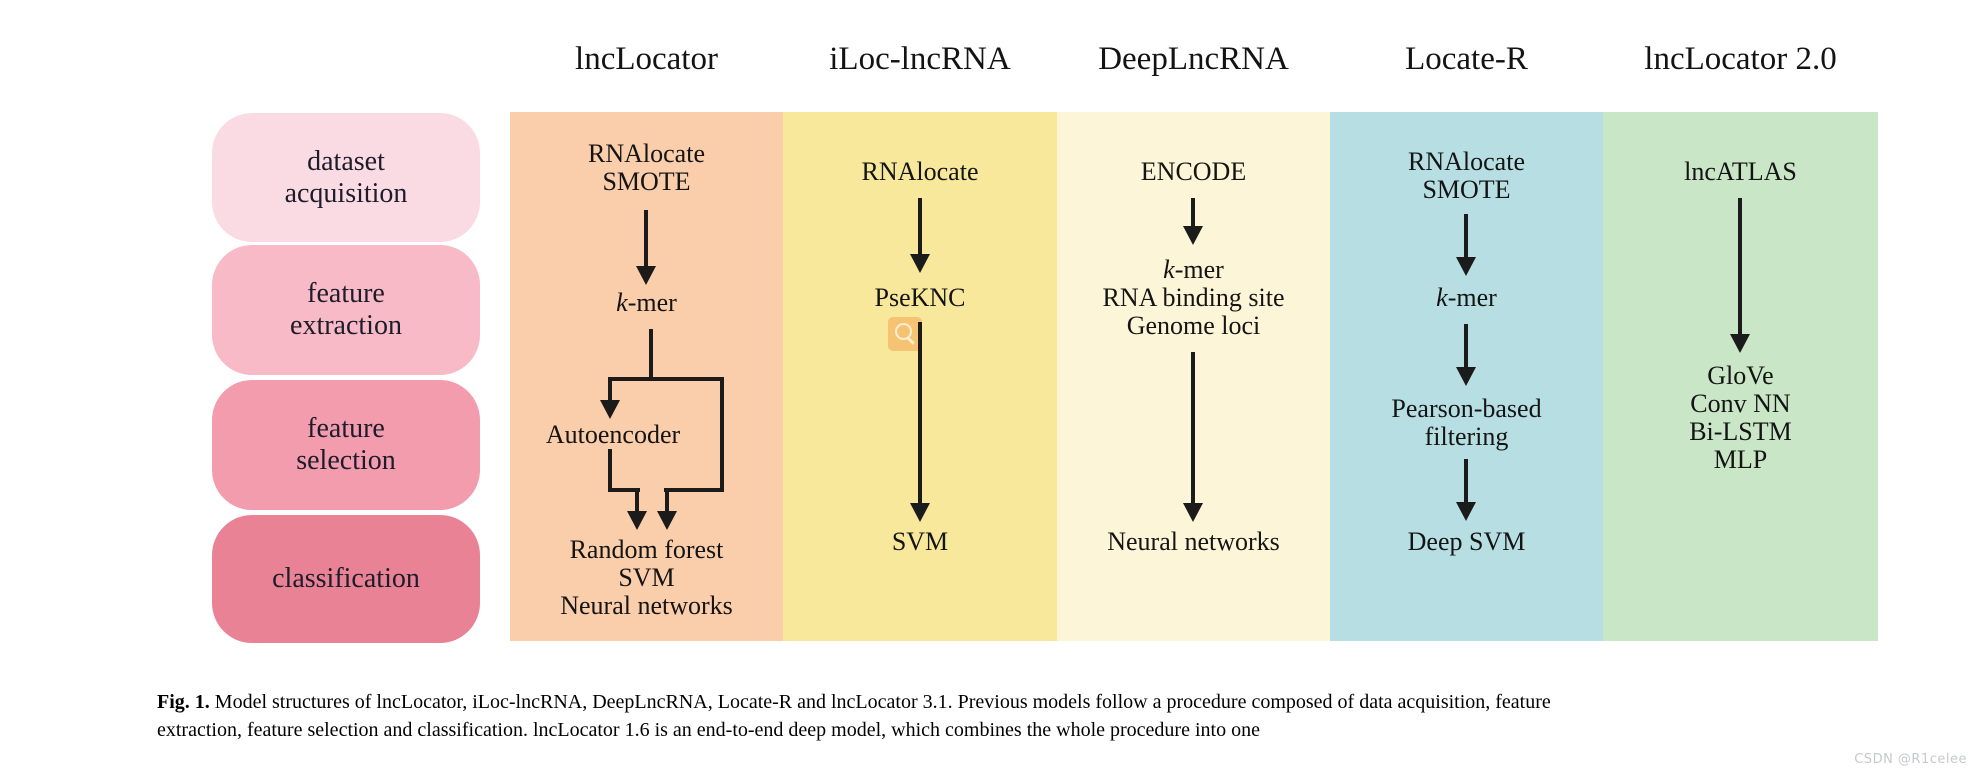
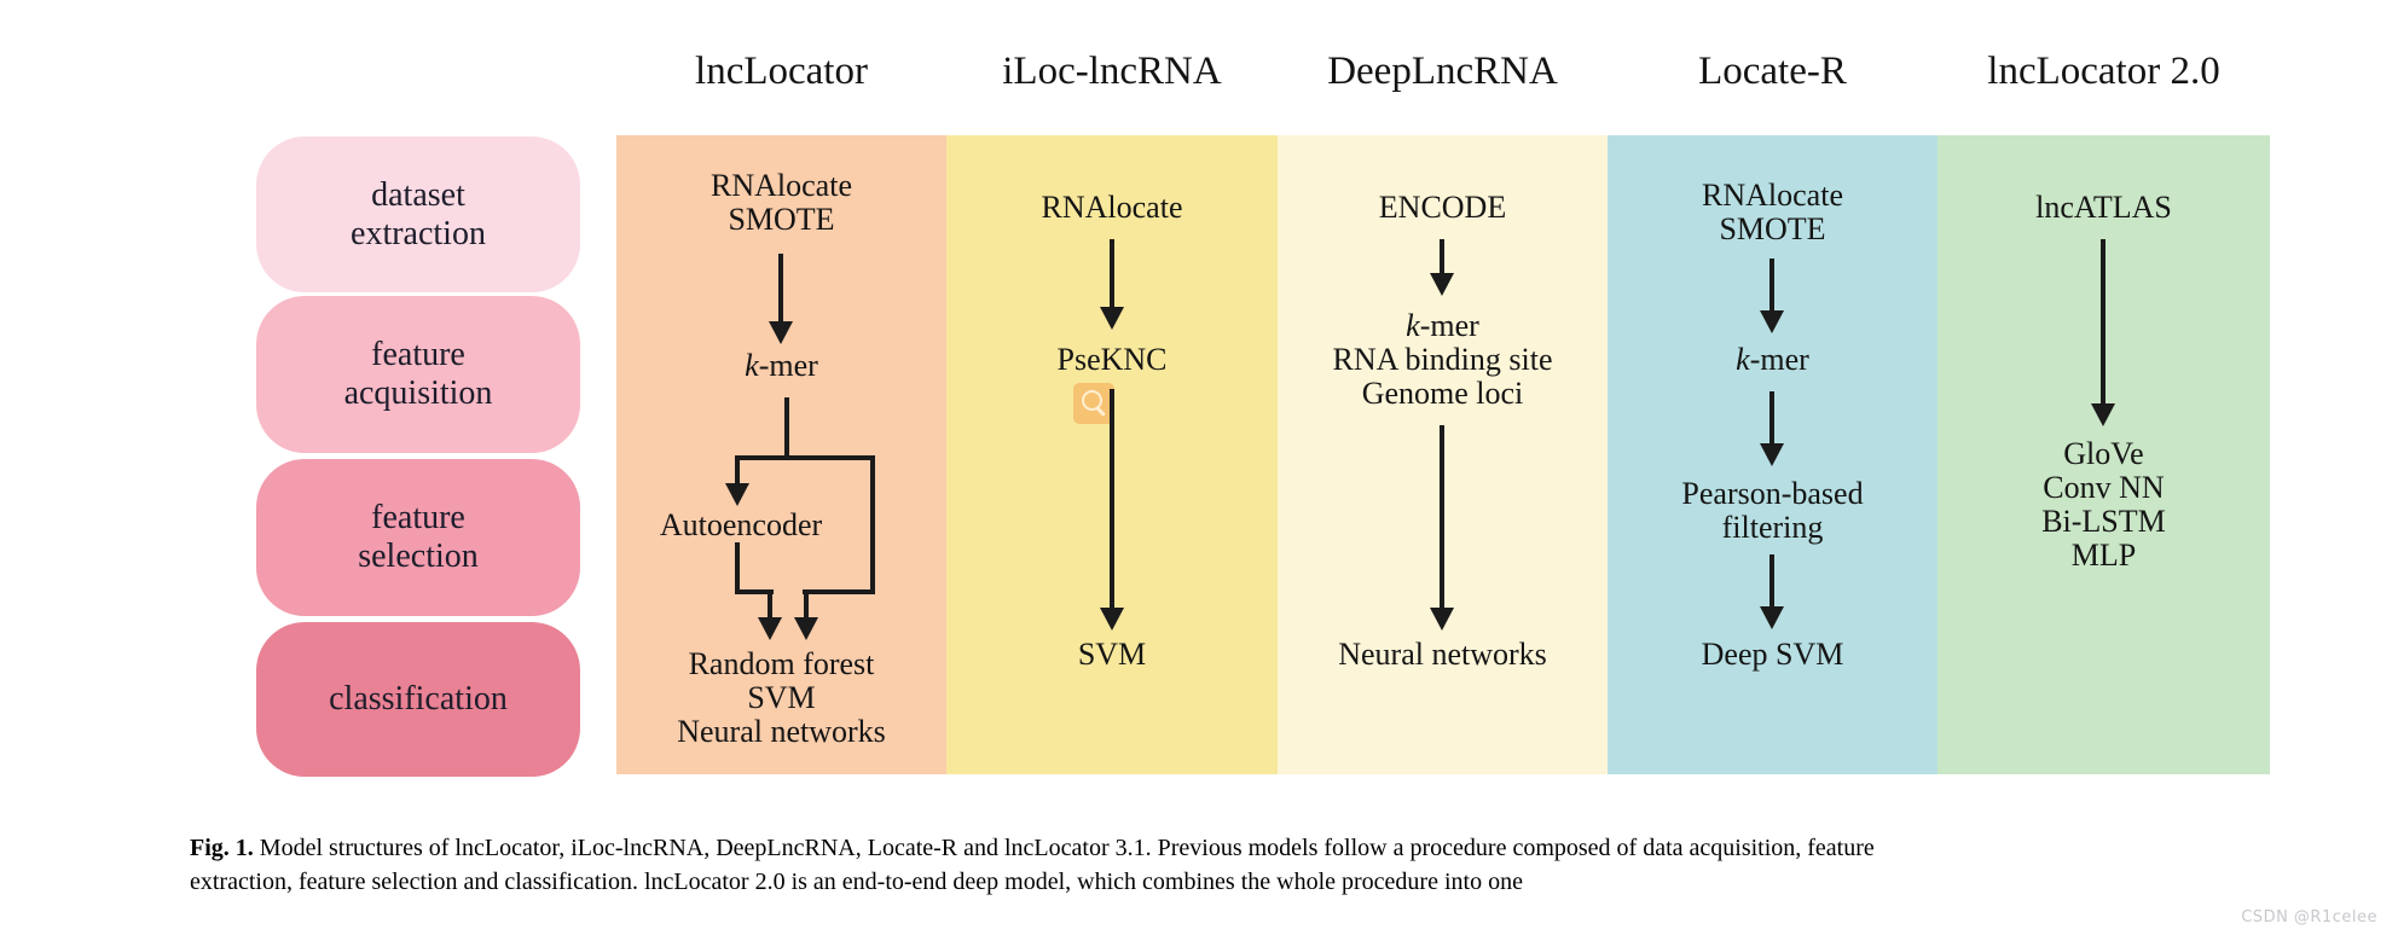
  lncLocator
  iLoc-lncRNA
  DeepLncRNA
  Locate-R
  lncLocator 2.0
  dataset
- acquisition
+ extraction
  feature
- extraction
+ acquisition
  feature
  selection
  classification
  RNAlocate
  SMOTE
  k-mer
  Autoencoder
  Random forest
  SVM
  Neural networks
  RNAlocate
  PseKNC
  SVM
  ENCODE
  k-mer
  RNA binding site
  Genome loci
  Neural networks
  RNAlocate
  SMOTE
  k-mer
  Pearson-based
  filtering
  Deep SVM
  lncATLAS
  GloVe
  Conv NN
  Bi-LSTM
  MLP
  Fig. 1. Model structures of lncLocator, iLoc-lncRNA, DeepLncRNA, Locate-R and lncLocator 3.1. Previous models follow a procedure composed of data acquisition, feature
- extraction, feature selection and classification. lncLocator 1.6 is an end-to-end deep model, which combines the whole procedure into one
+ extraction, feature selection and classification. lncLocator 2.0 is an end-to-end deep model, which combines the whole procedure into one
  CSDN @R1celee
